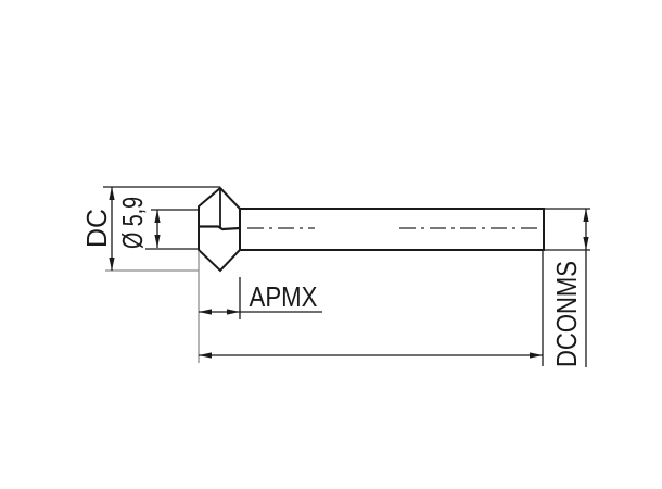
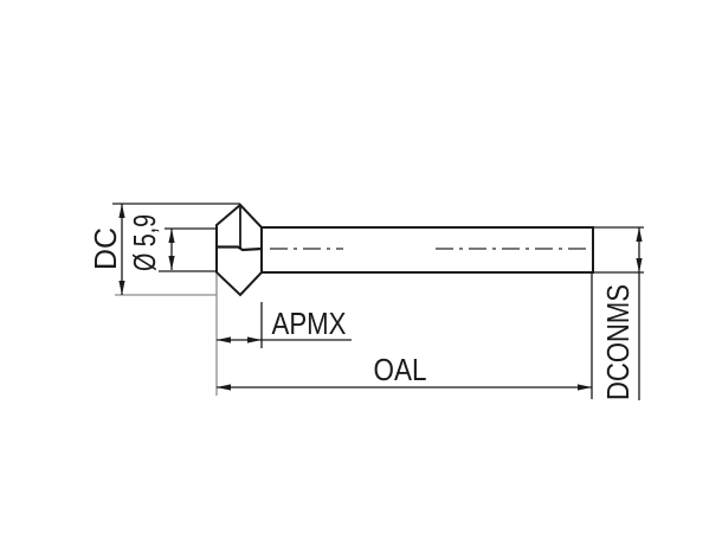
  APMX
+ OAL
